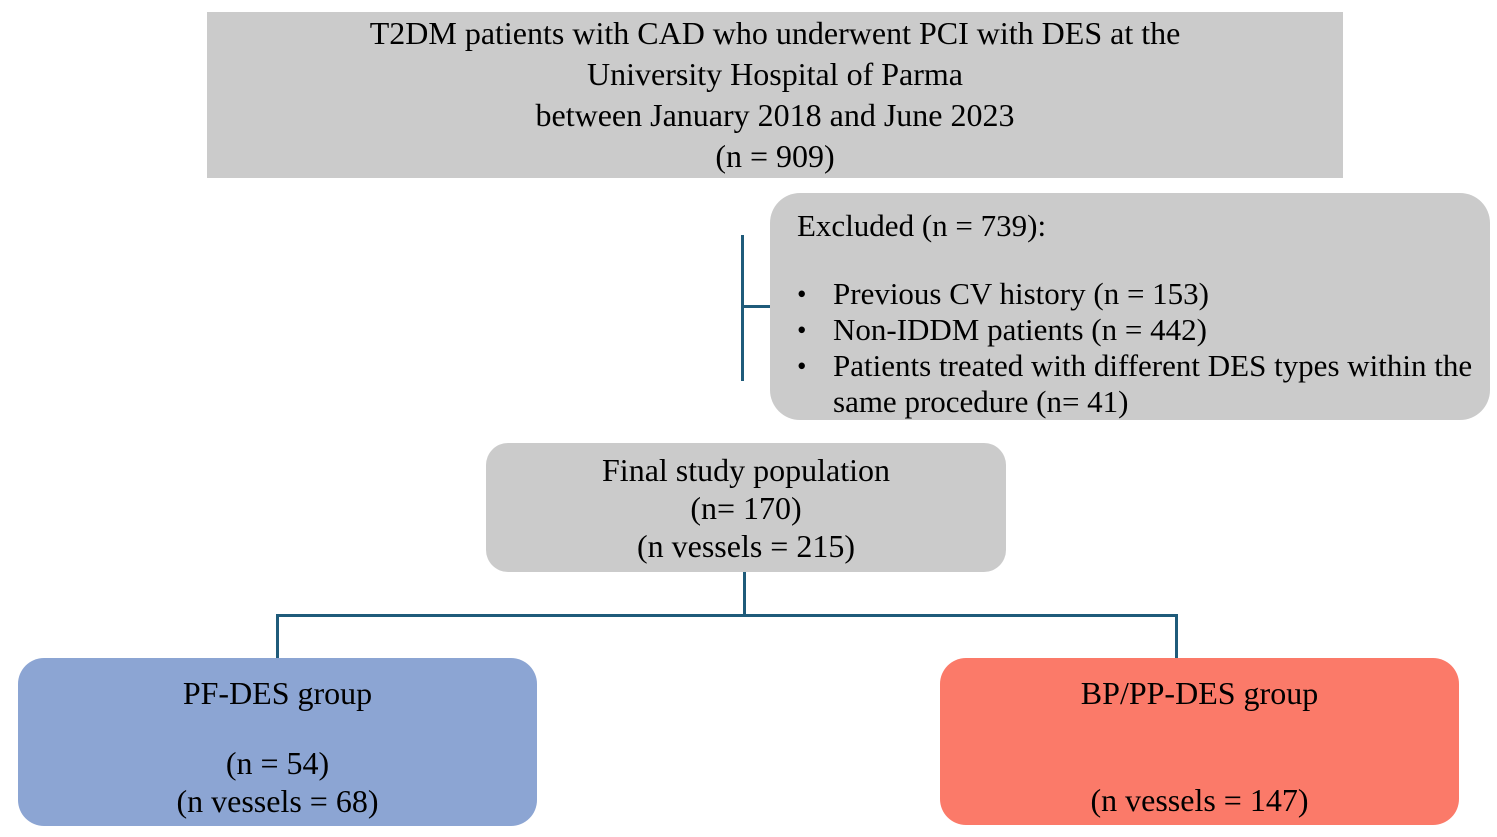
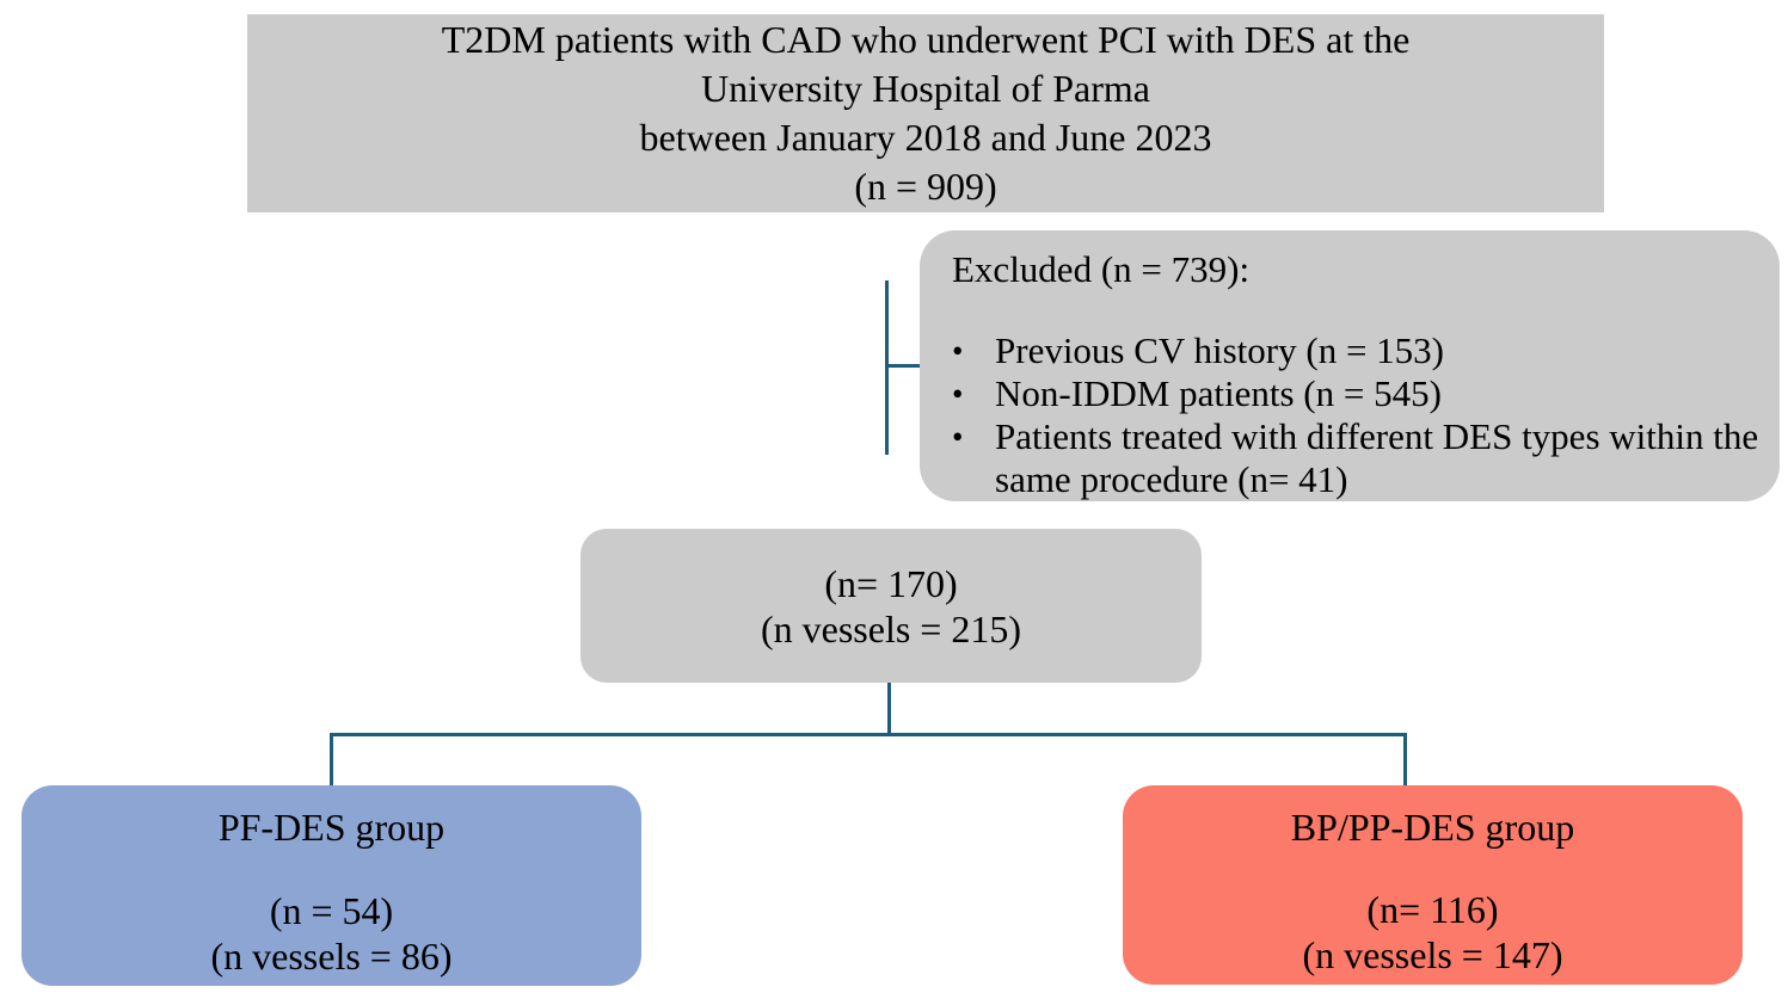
  T2DM patients with CAD who underwent PCI with DES at the
  University Hospital of Parma
  between January 2018 and June 2023
  (n = 909)
  Excluded (n = 739):
  •
  Previous CV history (n = 153)
  •
- Non-IDDM patients (n = 442)
+ Non-IDDM patients (n = 545)
  •
  Patients treated with different DES types within the same procedure (n= 41)
- Final study population
  (n= 170)
  (n vessels = 215)
  PF-DES group
  (n = 54)
- (n vessels = 68)
+ (n vessels = 86)
  BP/PP-DES group
+ (n= 116)
  (n vessels = 147)
